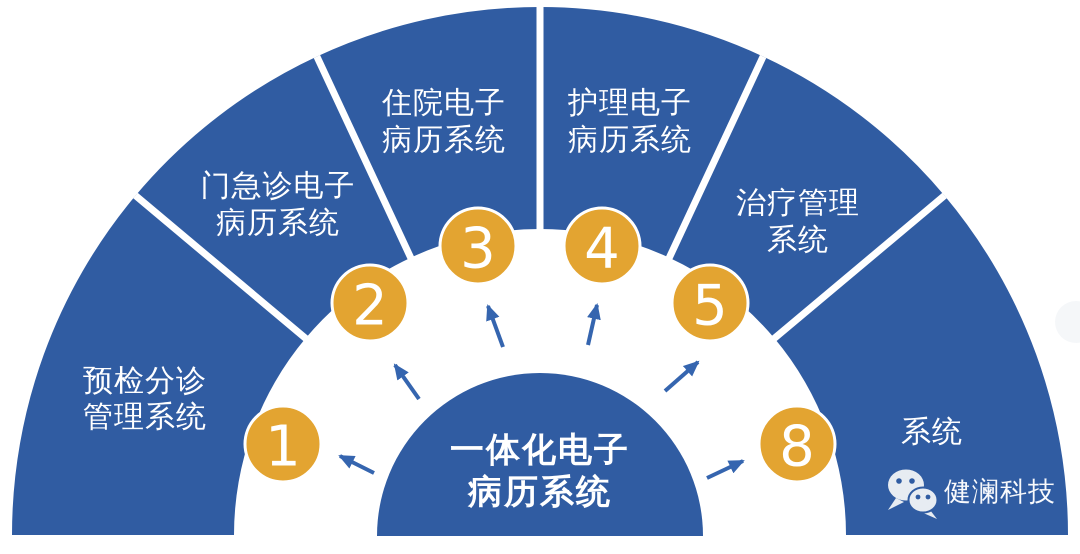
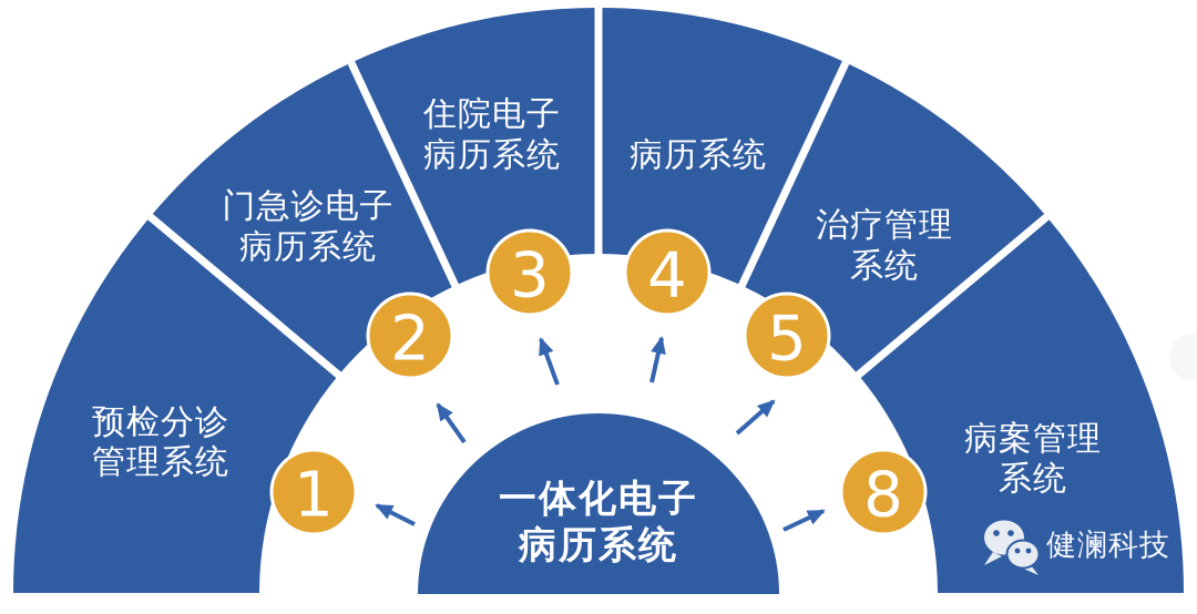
  一体化电子
  病历系统
  1
  2
  3
  4
  5
  8
  预检分诊
  管理系统
  门急诊电子
  病历系统
  住院电子
  病历系统
- 护理电子
  病历系统
  治疗管理
  系统
+ 病案管理
  系统
  健澜科技
